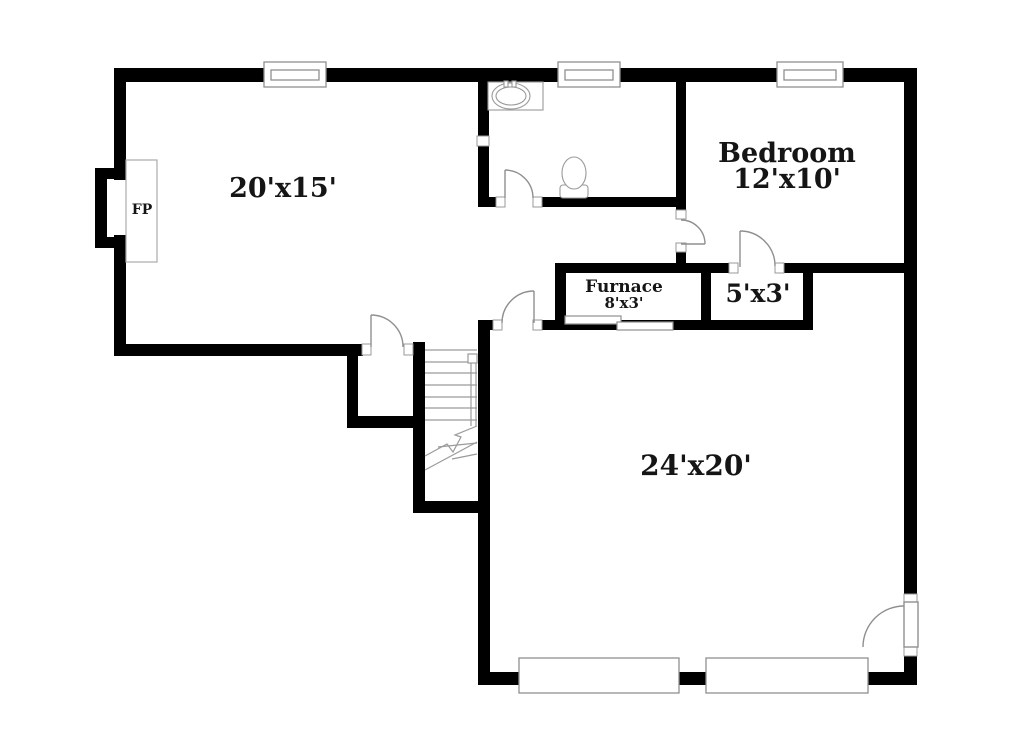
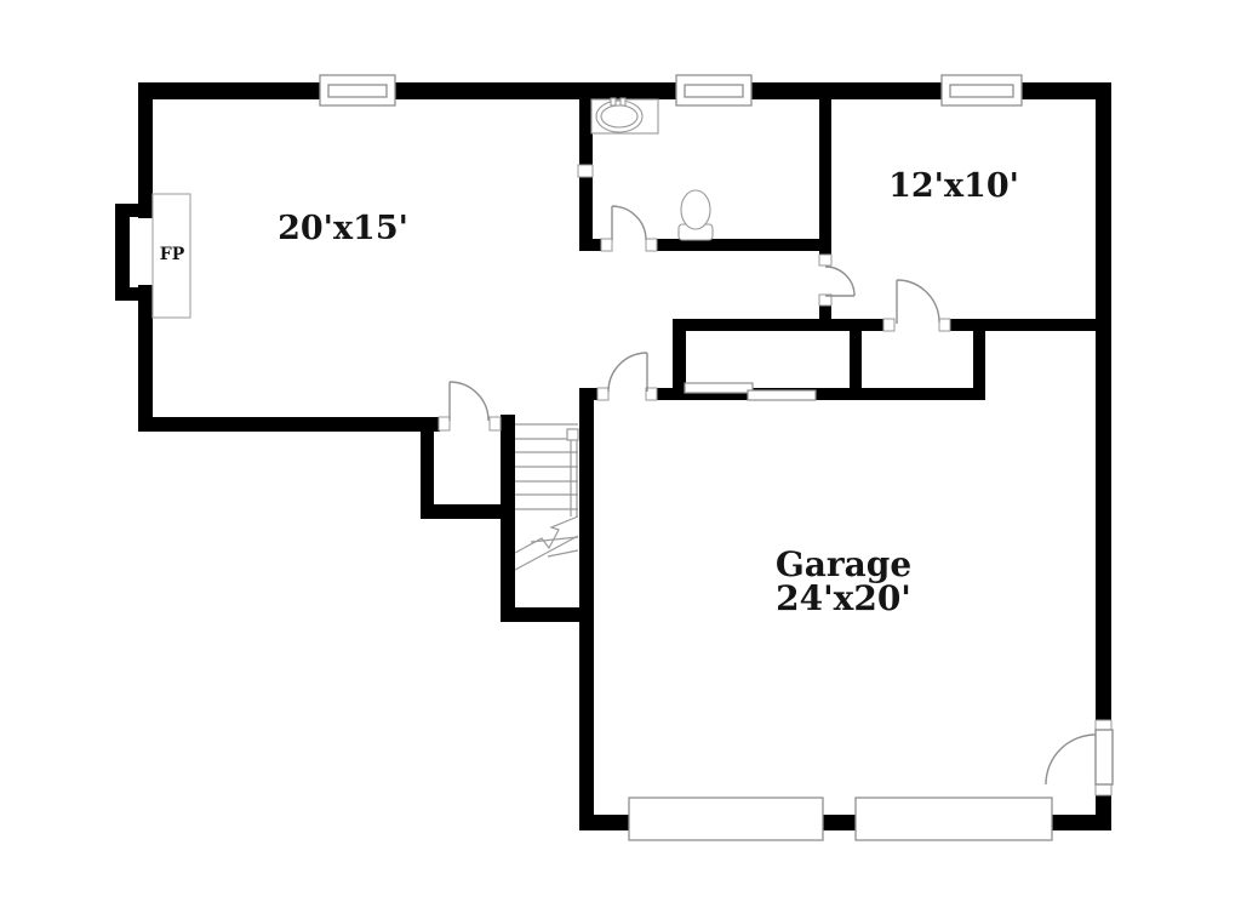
  20'x15'
- Bedroom
  12'x10'
+ Garage
  24'x20'
- Furnace
- 8'x3'
- 5'x3'
  FP
